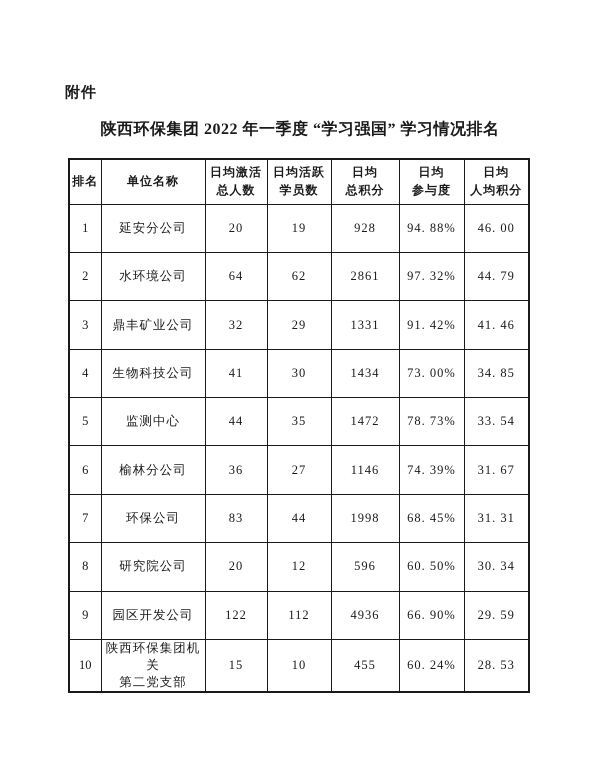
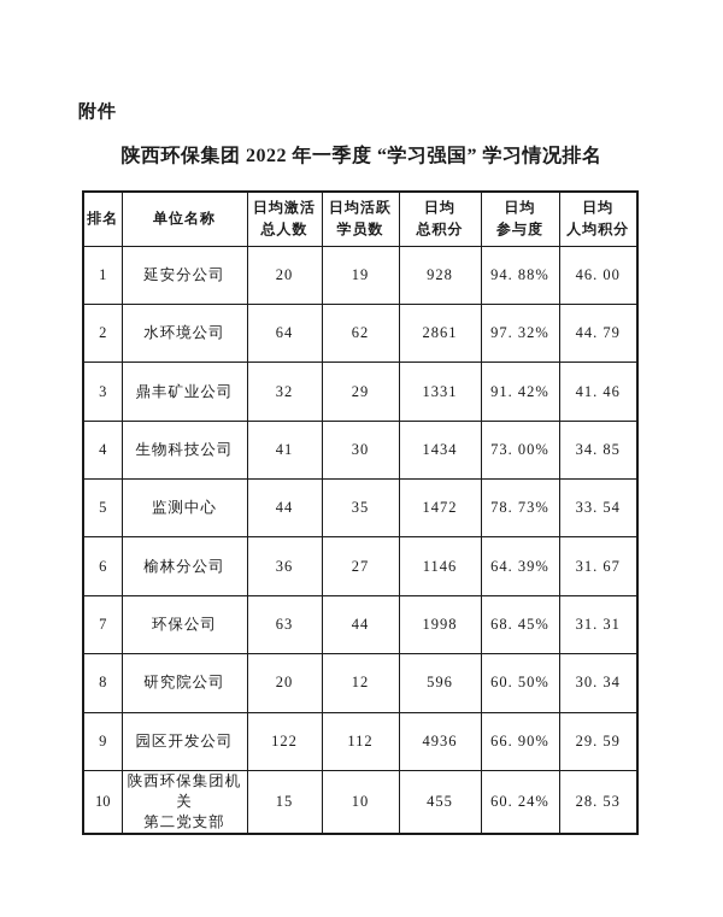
  附件
  陕西环保集团 2022 年一季度 “学习强国” 学习情况排名
  排名	单位名称	日均激活 总人数	日均活跃 学员数	日均 总积分	日均 参与度	日均 人均积分
  1	延安分公司	20	19	928	94. 88%	46. 00
  2	水环境公司	64	62	2861	97. 32%	44. 79
  3	鼎丰矿业公司	32	29	1331	91. 42%	41. 46
  4	生物科技公司	41	30	1434	73. 00%	34. 85
  5	监测中心	44	35	1472	78. 73%	33. 54
- 6	榆林分公司	36	27	1146	74. 39%	31. 67
+ 6	榆林分公司	36	27	1146	64. 39%	31. 67
- 7	环保公司	83	44	1998	68. 45%	31. 31
+ 7	环保公司	63	44	1998	68. 45%	31. 31
  8	研究院公司	20	12	596	60. 50%	30. 34
  9	园区开发公司	122	112	4936	66. 90%	29. 59
  10	陕西环保集团机关 第二党支部	15	10	455	60. 24%	28. 53
